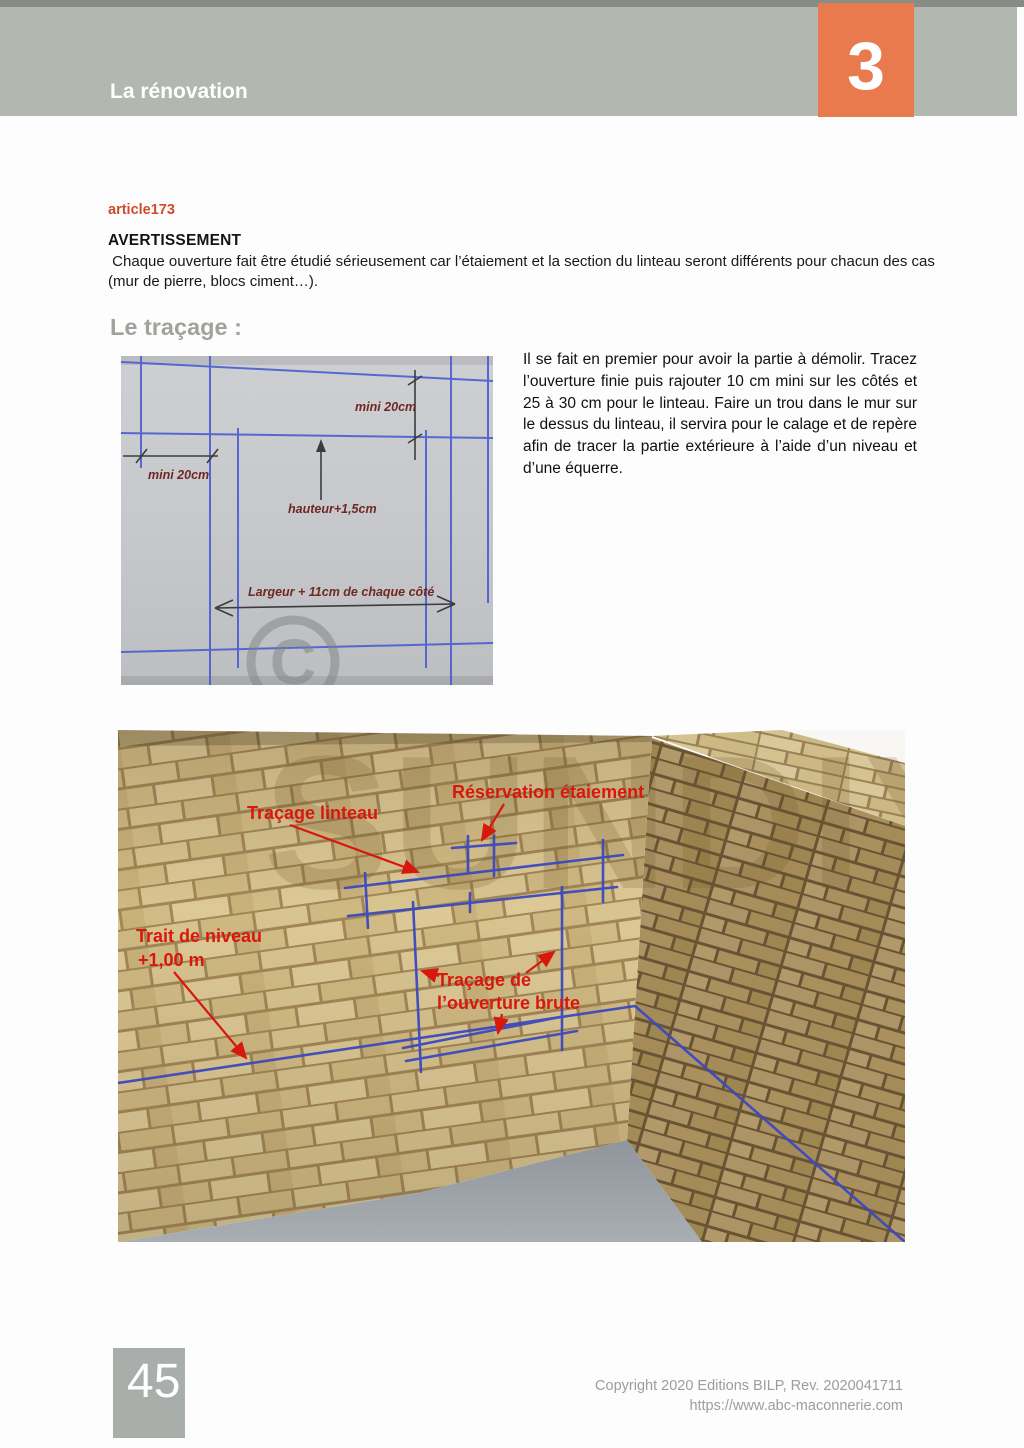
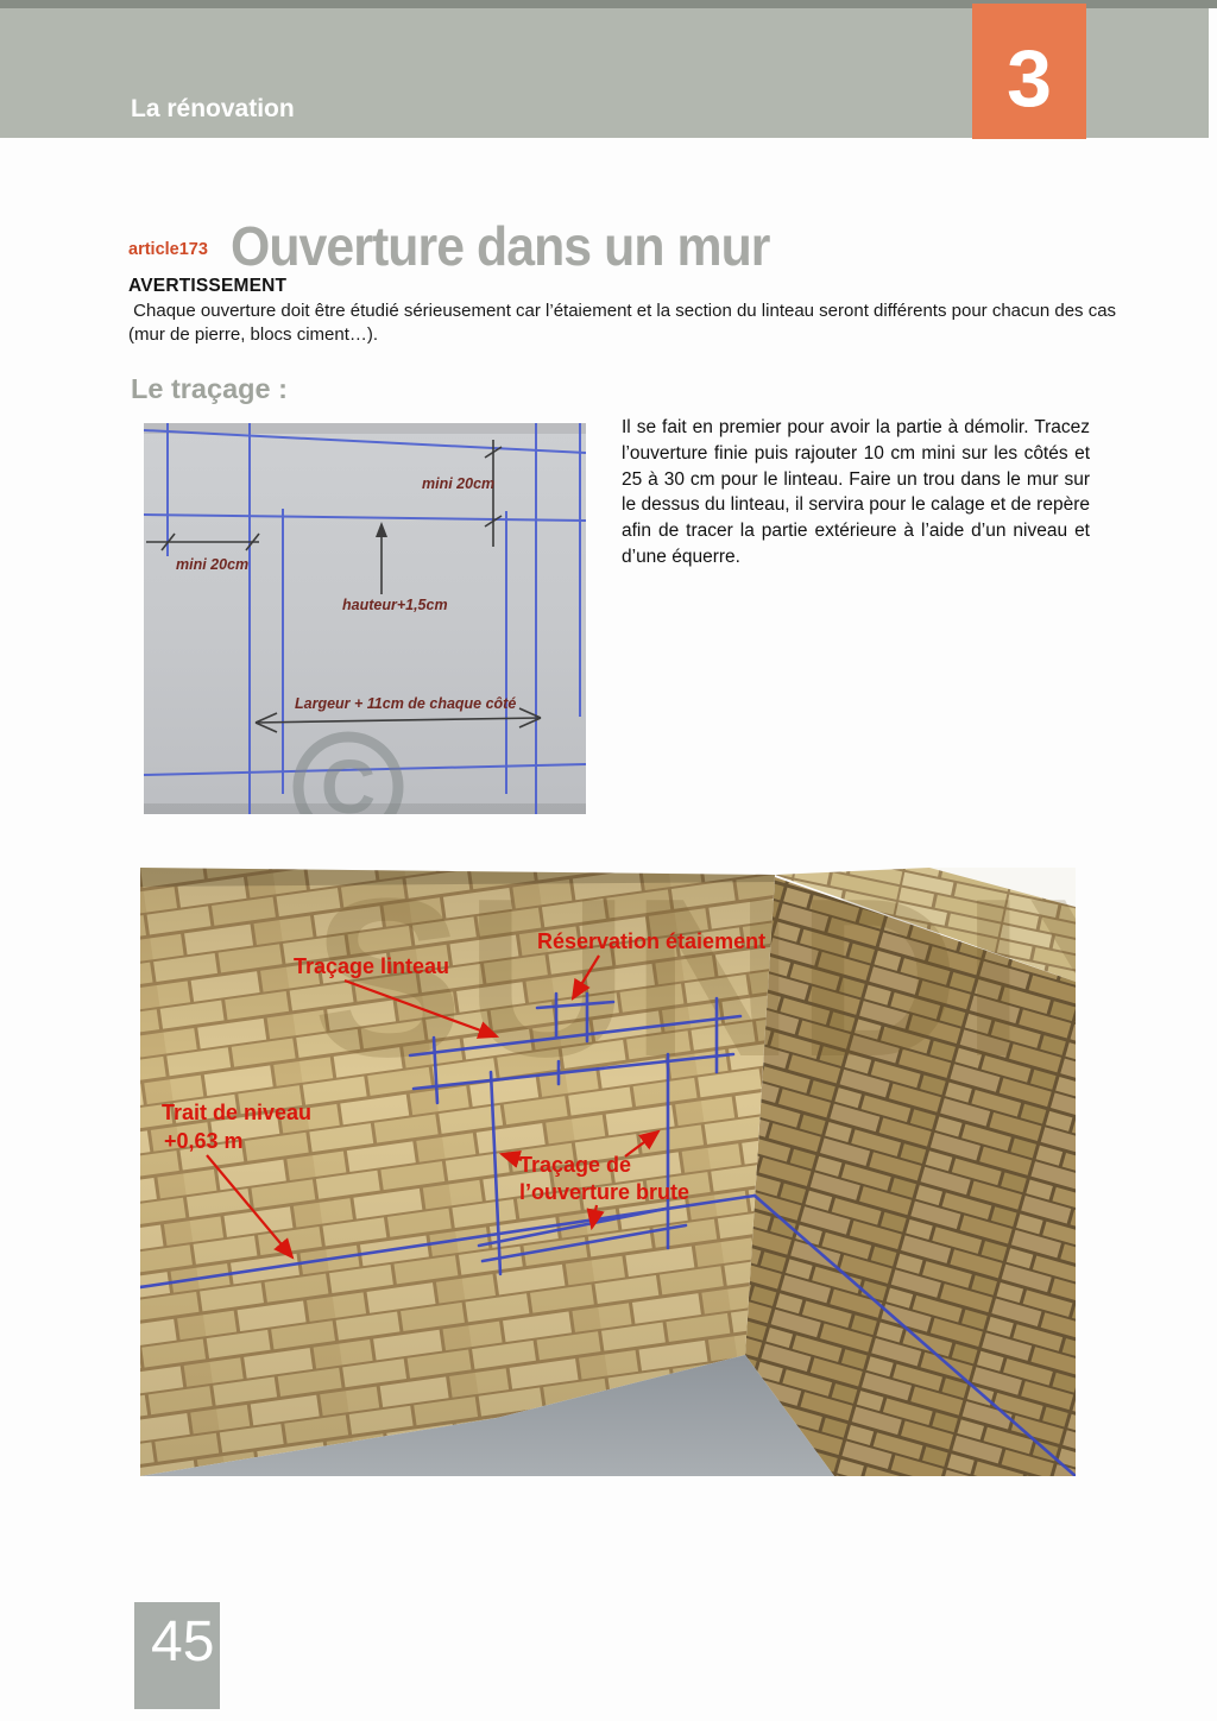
  La rénovation
  3
  article173
+ Ouverture dans un mur
  AVERTISSEMENT
- Chaque ouverture fait être étudié sérieusement car l’étaiement et la section du linteau seront différents pour chacun des cas (mur de pierre, blocs ciment…).
+ Chaque ouverture doit être étudié sérieusement car l’étaiement et la section du linteau seront différents pour chacun des cas (mur de pierre, blocs ciment…).
  Le traçage :
  mini 20cm
  mini 20cm
  hauteur+1,5cm
  Largeur + 11cm de chaque côté
  C
  Il se fait en premier pour avoir la partie à démolir. Tracez l’ouverture finie puis rajouter 10 cm mini sur les côtés et 25 à 30 cm pour le linteau. Faire un trou dans le mur sur le dessus du linteau, il servira pour le calage et de repère afin de tracer la partie extérieure à l’aide d’un niveau et d’une équerre.
  SUNDI
  Traçage linteau
  Réservation étaiement
  Trait de niveau
- +1,00 m
+ +0,63 m
  Traçage de
  l’ouverture brute
  45
- Copyright 2020 Editions BILP, Rev. 2020041711
- https://www.abc-maconnerie.com
